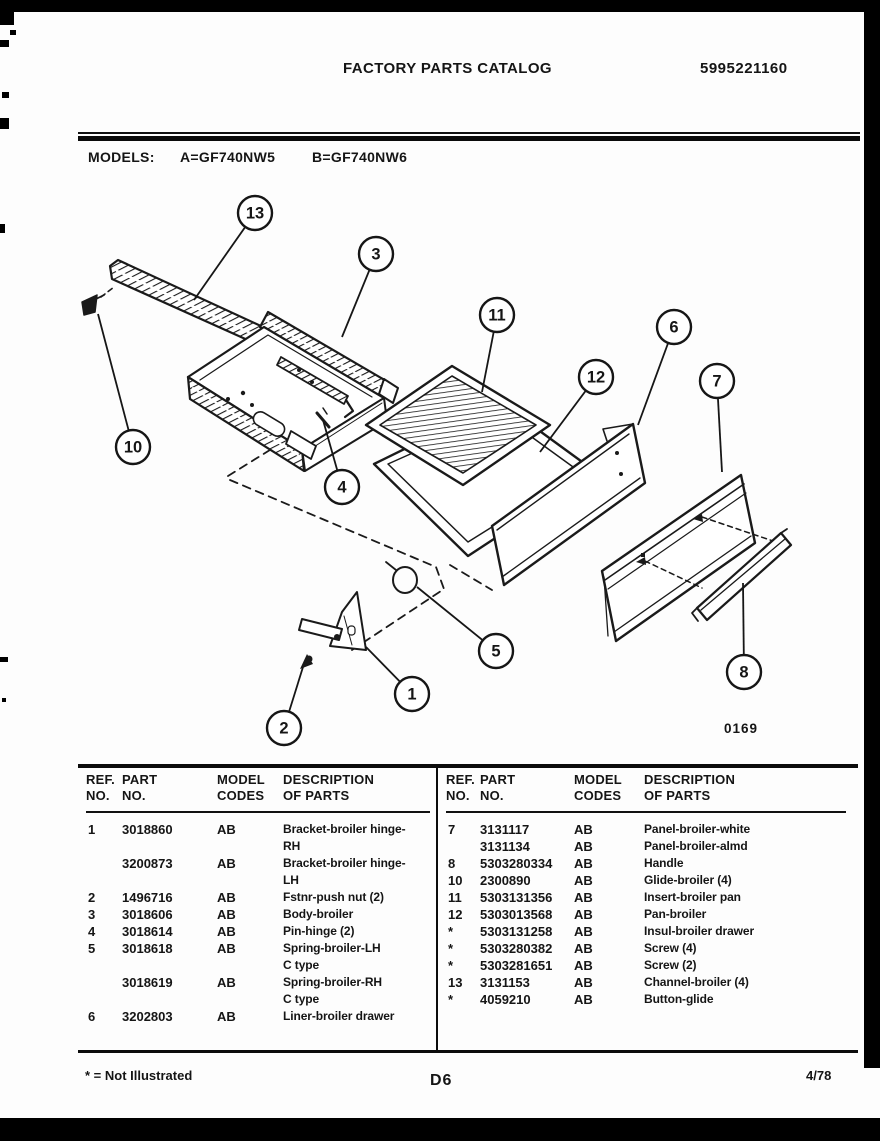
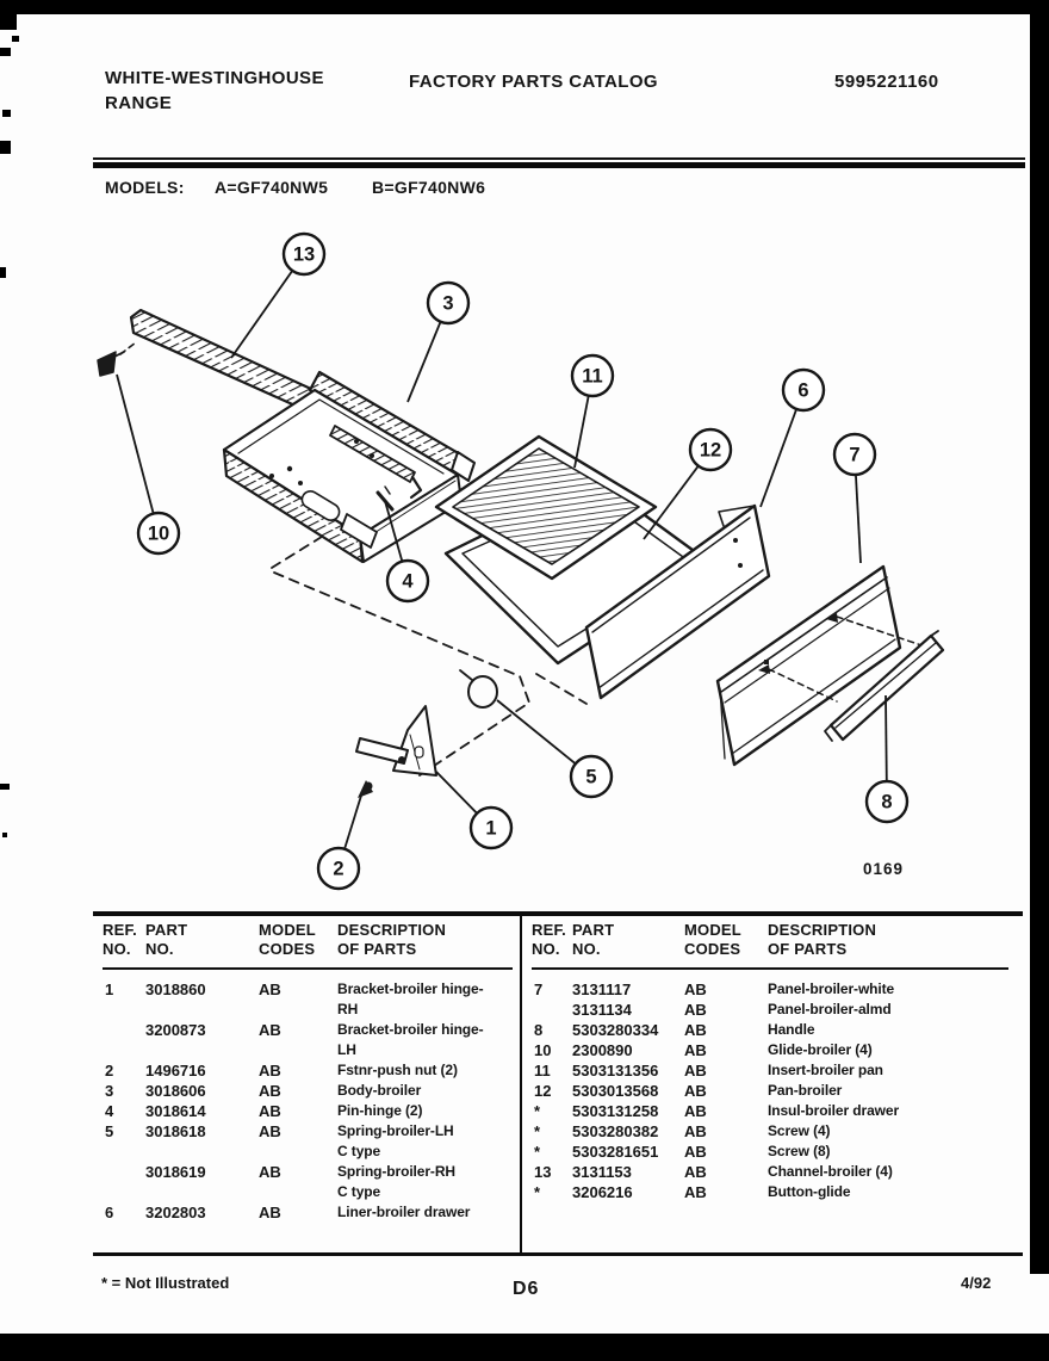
+ WHITE-WESTINGHOUSE
+ RANGE
  FACTORY PARTS CATALOG
  5995221160
  MODELS:
  A=GF740NW5
  B=GF740NW6
  13
  3
  11
  12
  6
  7
  10
  4
  5
  1
  2
  8
  0169
  REF.
  NO.
  PART
  NO.
  MODEL
  CODES
  DESCRIPTION
  OF PARTS
  1
  3018860
  AB
  Bracket-broiler hinge-
  RH
  3200873
  AB
  Bracket-broiler hinge-
  LH
  2
  1496716
  AB
  Fstnr-push nut (2)
  3
  3018606
  AB
  Body-broiler
  4
  3018614
  AB
  Pin-hinge (2)
  5
  3018618
  AB
  Spring-broiler-LH
  C type
  3018619
  AB
  Spring-broiler-RH
  C type
  6
  3202803
  AB
  Liner-broiler drawer
  REF.
  NO.
  PART
  NO.
  MODEL
  CODES
  DESCRIPTION
  OF PARTS
  7
  3131117
  AB
  Panel-broiler-white
  3131134
  AB
  Panel-broiler-almd
  8
  5303280334
  AB
  Handle
  10
  2300890
  AB
  Glide-broiler (4)
  11
  5303131356
  AB
  Insert-broiler pan
  12
  5303013568
  AB
  Pan-broiler
  *
  5303131258
  AB
  Insul-broiler drawer
  *
  5303280382
  AB
  Screw (4)
  *
  5303281651
  AB
- Screw (2)
+ Screw (8)
  13
  3131153
  AB
  Channel-broiler (4)
  *
- 4059210
+ 3206216
  AB
  Button-glide
  * = Not Illustrated
  D6
- 4/78
+ 4/92
